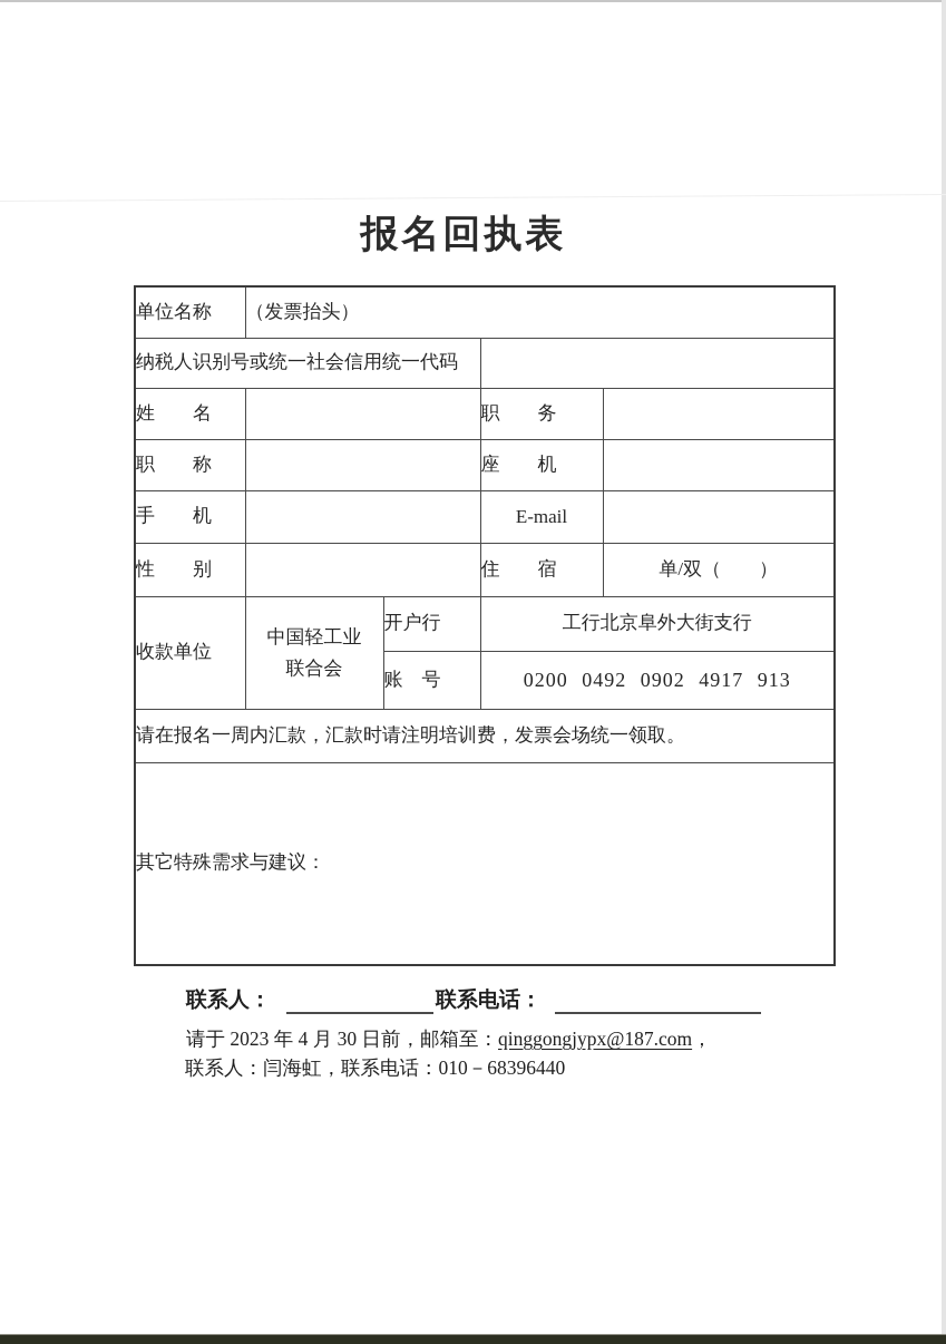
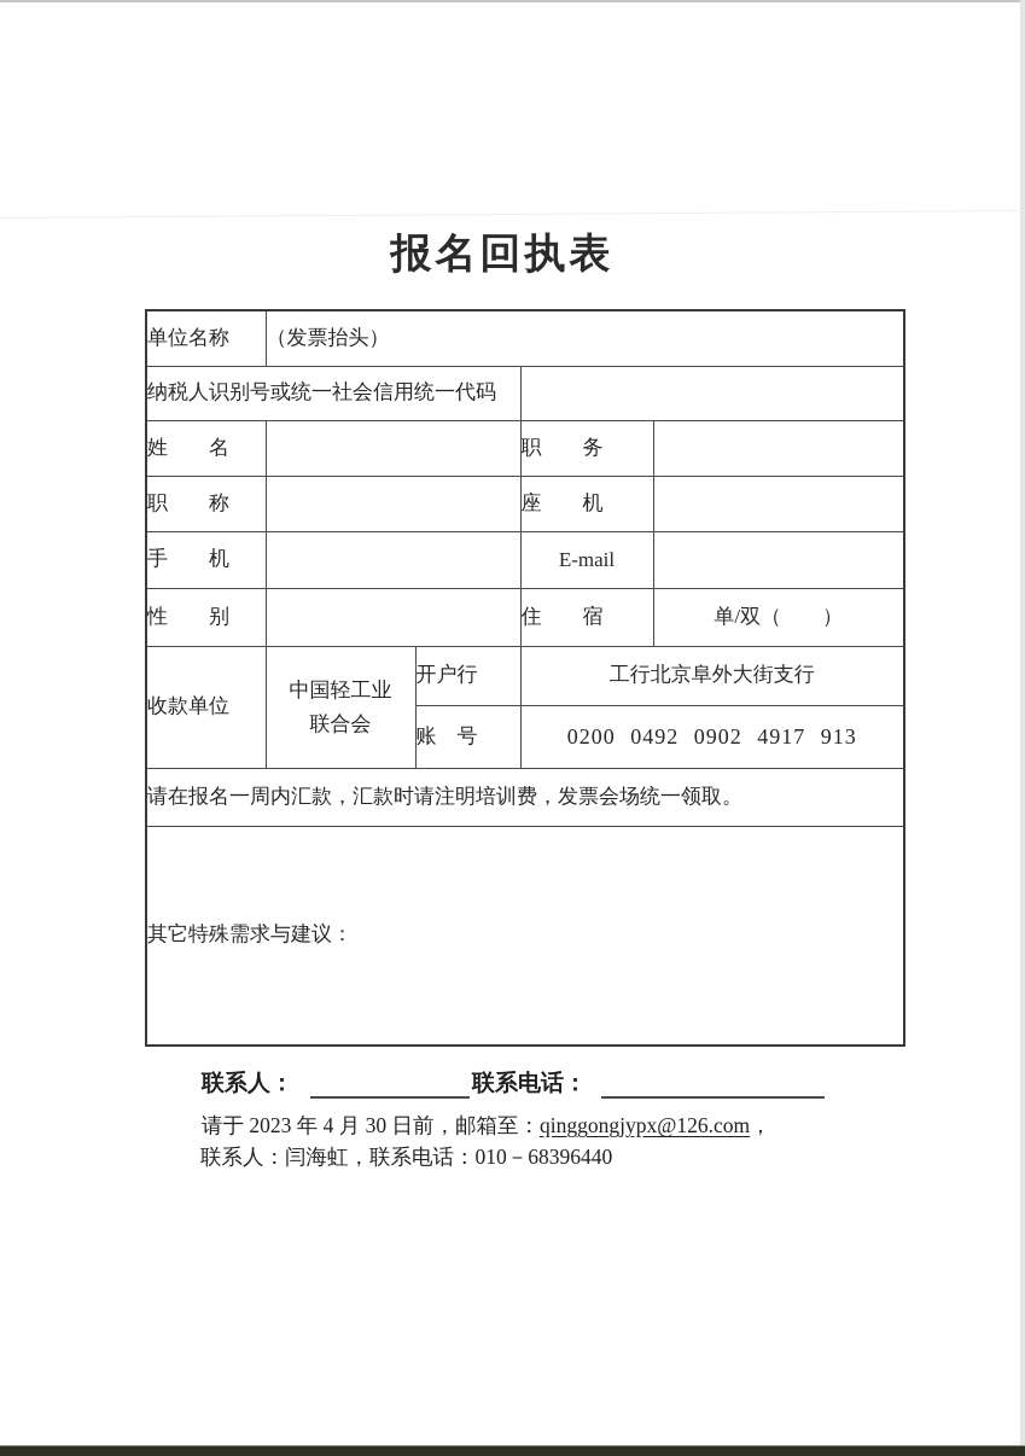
  报名回执表
  单位名称	（发票抬头）
  纳税人识别号或统一社会信用统一代码
  姓 名		职 务
  职 称		座 机
  手 机		E-mail
  性 别		住 宿	单/双（ ）
  收款单位	中国轻工业 联合会	开户行	工行北京阜外大街支行
  账 号	0200 0492 0902 4917 913
  请在报名一周内汇款，汇款时请注明培训费，发票会场统一领取。
  其它特殊需求与建议：
  联系人： 联系电话：
- 请于 2023 年 4 月 30 日前，邮箱至：qinggongjypx@187.com，
+ 请于 2023 年 4 月 30 日前，邮箱至：qinggongjypx@126.com，
  联系人：闫海虹，联系电话：010－68396440
